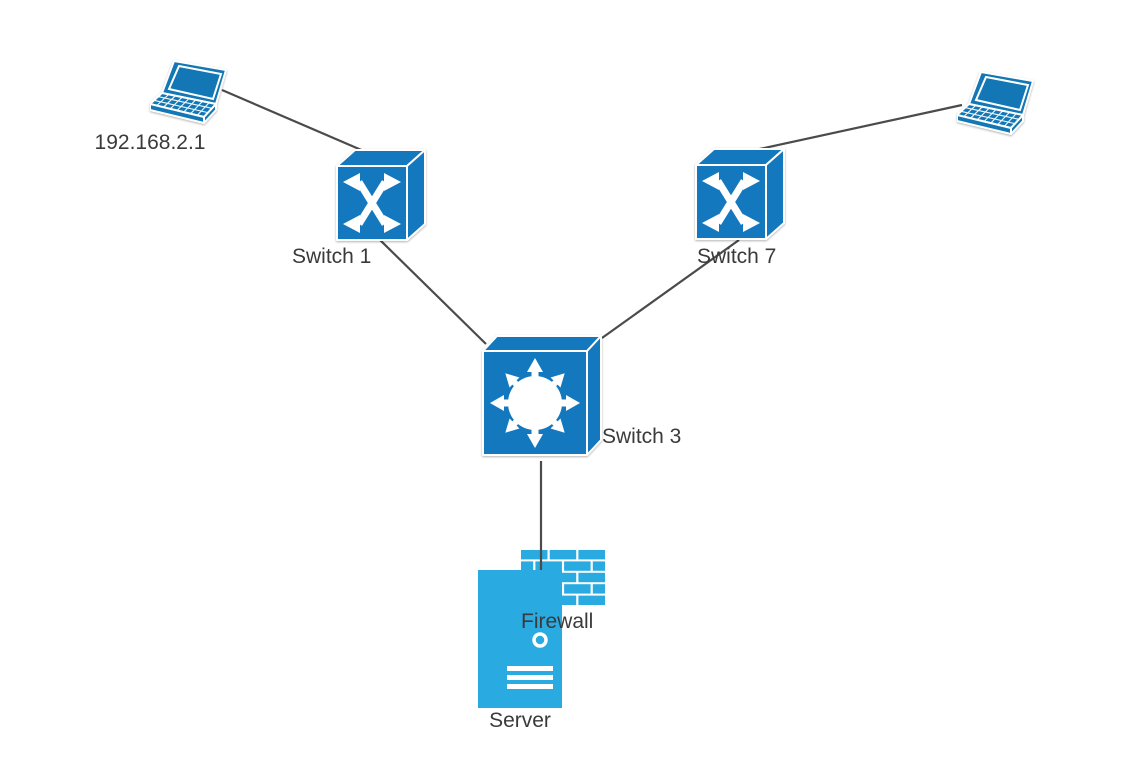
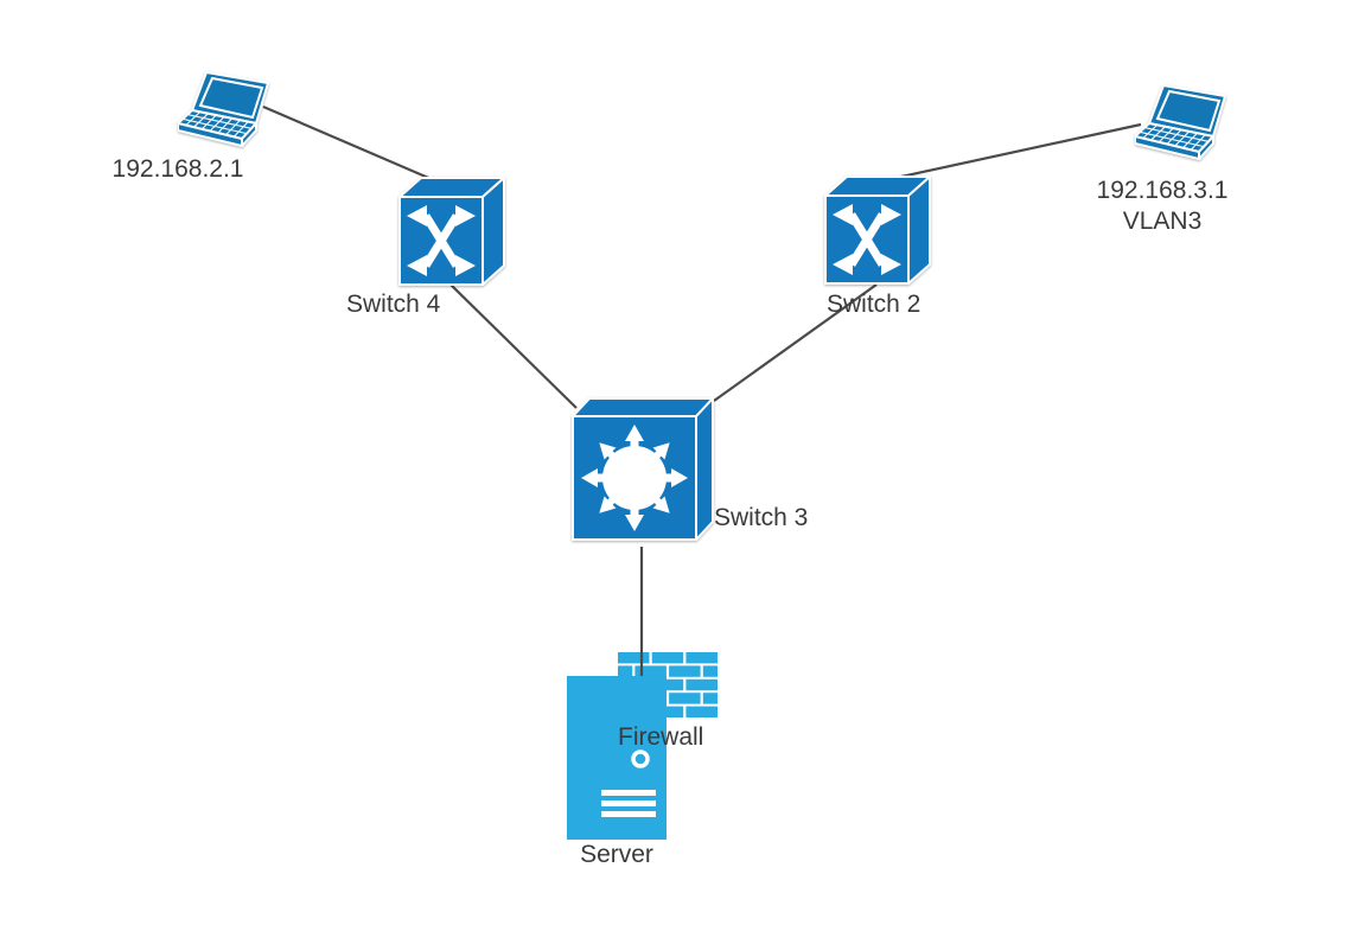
  192.168.2.1
- Switch 1
+ Switch 4
- Switch 7
+ Switch 2
+ 192.168.3.1
+ VLAN3
  Switch 3
  Firewall
  Server
